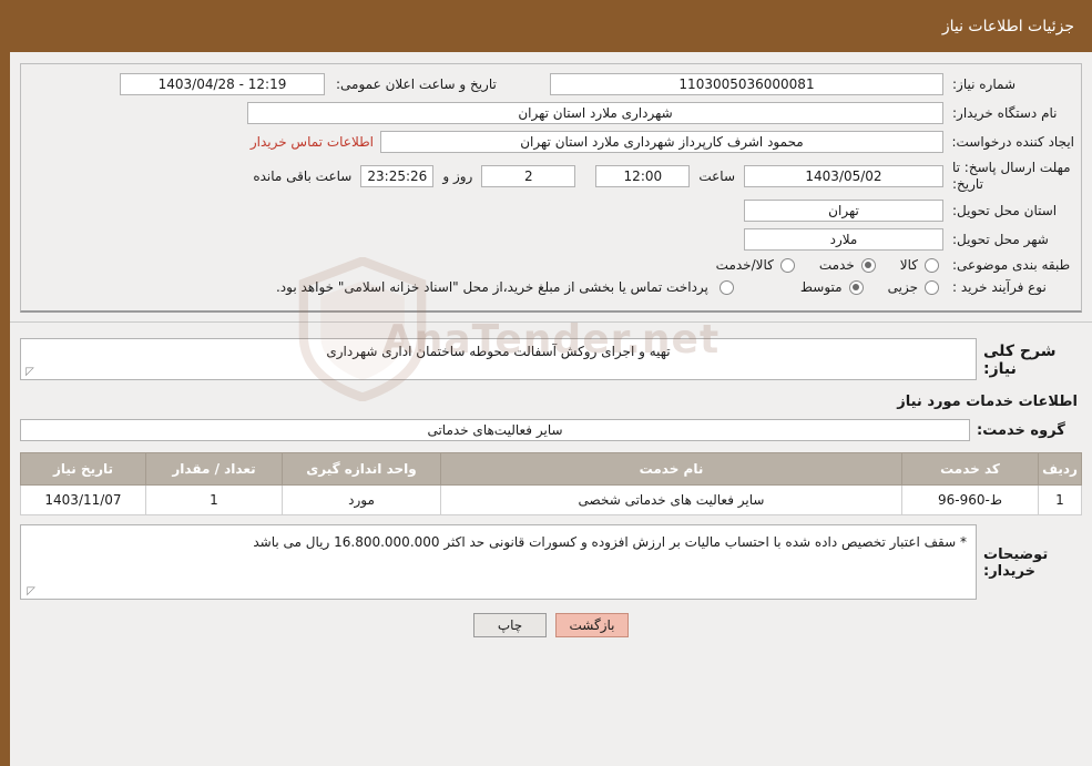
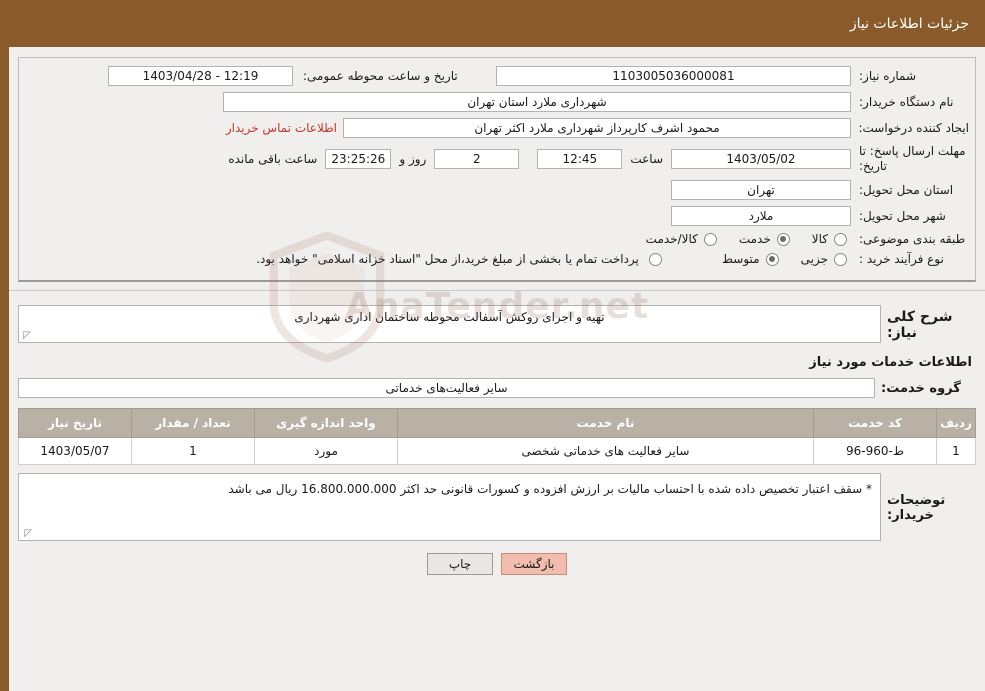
  جزئیات اطلاعات نیاز
  AnaTender.net
  شماره نیاز:
  1103005036000081
- تاریخ و ساعت اعلان عمومی:
+ تاریخ و ساعت محوطه عمومی:
  12:19 - 1403/04/28
  نام دستگاه خریدار:
  شهرداری ملارد استان تهران
  ایجاد کننده درخواست:
- محمود اشرف کارپرداز شهرداری ملارد استان تهران
+ محمود اشرف کارپرداز شهرداری ملارد اکثر تهران
  اطلاعات تماس خریدار
  مهلت ارسال پاسخ: تا تاریخ:
  1403/05/02
  ساعت
- 12:00
+ 12:45
  2
  روز و
  23:25:26
  ساعت باقی مانده
  استان محل تحویل:
  تهران
  شهر محل تحویل:
  ملارد
  طبقه بندی موضوعی:
  کالا
  خدمت
  کالا/خدمت
  نوع فرآیند خرید :
  جزیی
  متوسط
- پرداخت تماس یا بخشی از مبلغ خرید،از محل "اسناد خزانه اسلامی" خواهد بود.
+ پرداخت تمام یا بخشی از مبلغ خرید،از محل "اسناد خزانه اسلامی" خواهد بود.
  شرح کلی نیاز:
  تهیه و اجرای روکش آسفالت محوطه ساختمان اداری شهرداری
  ◸
  اطلاعات خدمات مورد نیاز
  گروه خدمت:
  سایر فعالیت‌های خدماتی
  ردیف	کد خدمت	نام خدمت	واحد اندازه گیری	تعداد / مقدار	تاریخ نیاز
- 1	ط-960-96	سایر فعالیت های خدماتی شخصی	مورد	1	1403/11/07
+ 1	ط-960-96	سایر فعالیت های خدماتی شخصی	مورد	1	1403/05/07
  توضیحات خریدار:
  * سقف اعتبار تخصیص داده شده با احتساب مالیات بر ارزش افزوده و کسورات قانونی حد اکثر 16.800.000.000 ریال می باشد
  ◸
  بازگشت
  چاپ
